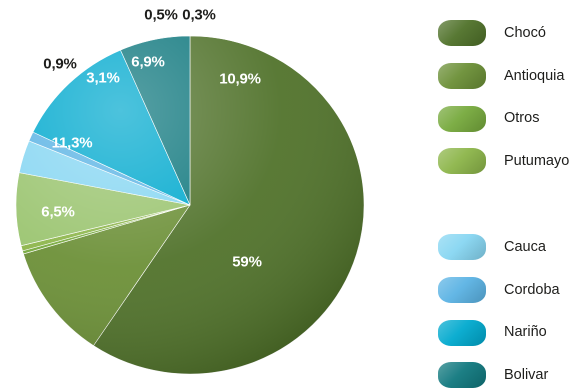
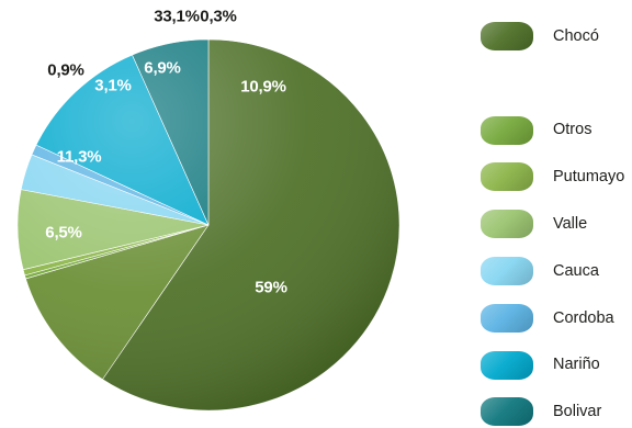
  59%
  10,9%
  0,3%
- 0,5%
+ 33,1%
  6,9%
  3,1%
  0,9%
  11,3%
  6,5%
  Chocó
- Antioquia
  Otros
  Putumayo
+ Valle
  Cauca
  Cordoba
  Nariño
  Bolivar
